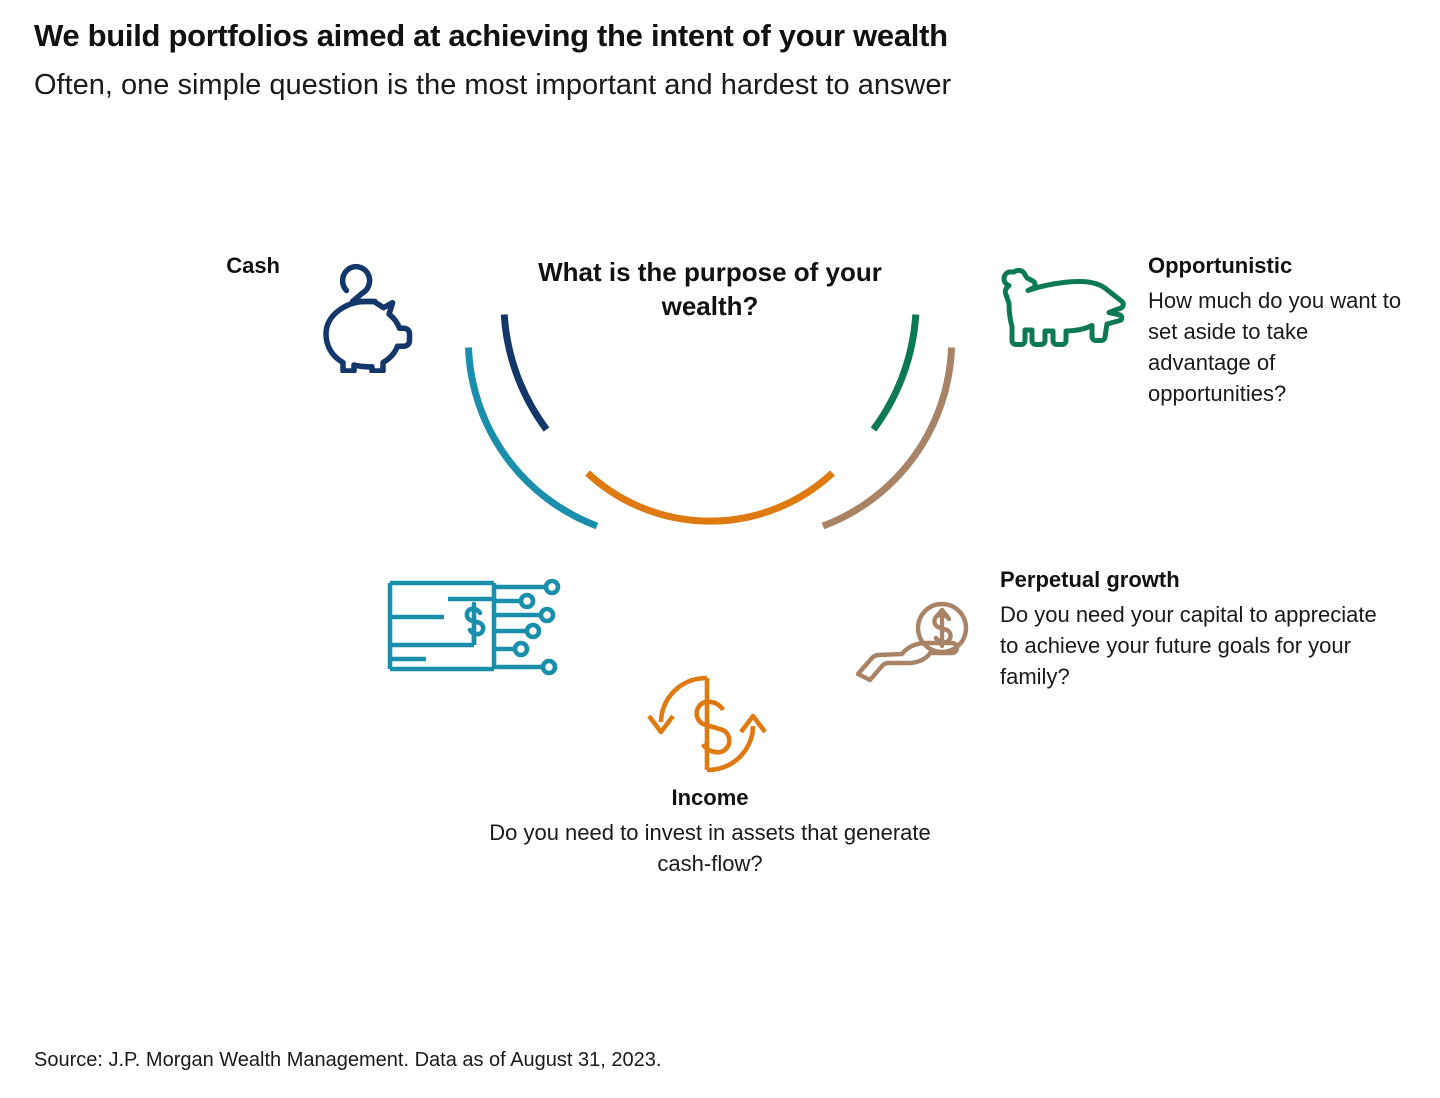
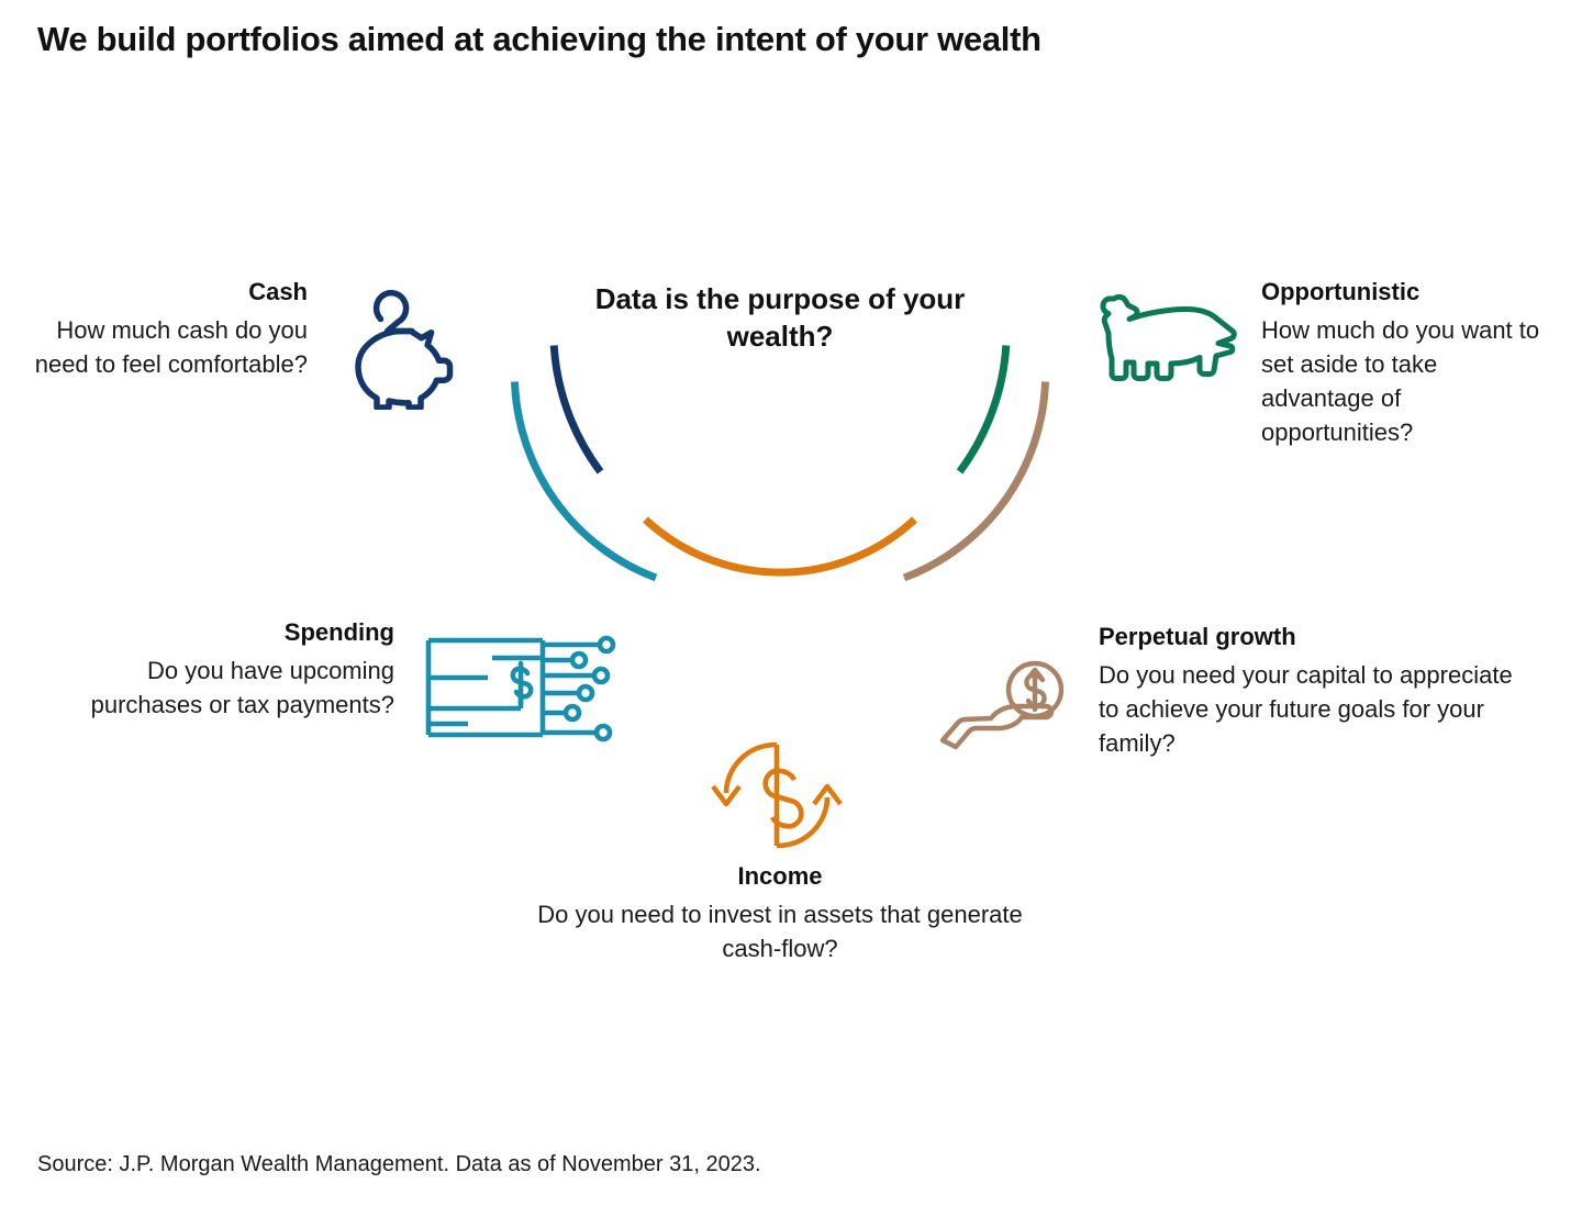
  We build portfolios aimed at achieving the intent of your wealth
- Often, one simple question is the most important and hardest to answer
- What is the purpose of your wealth?
+ Data is the purpose of your wealth?
  Cash
+ How much cash do you need to feel comfortable?
  Opportunistic
  How much do you want to set aside to take advantage of opportunities?
+ Spending
+ Do you have upcoming purchases or tax payments?
  Perpetual growth
  Do you need your capital to appreciate to achieve your future goals for your family?
  Income
  Do you need to invest in assets that generate cash-flow?
- Source: J.P. Morgan Wealth Management. Data as of August 31, 2023.
+ Source: J.P. Morgan Wealth Management. Data as of November 31, 2023.
